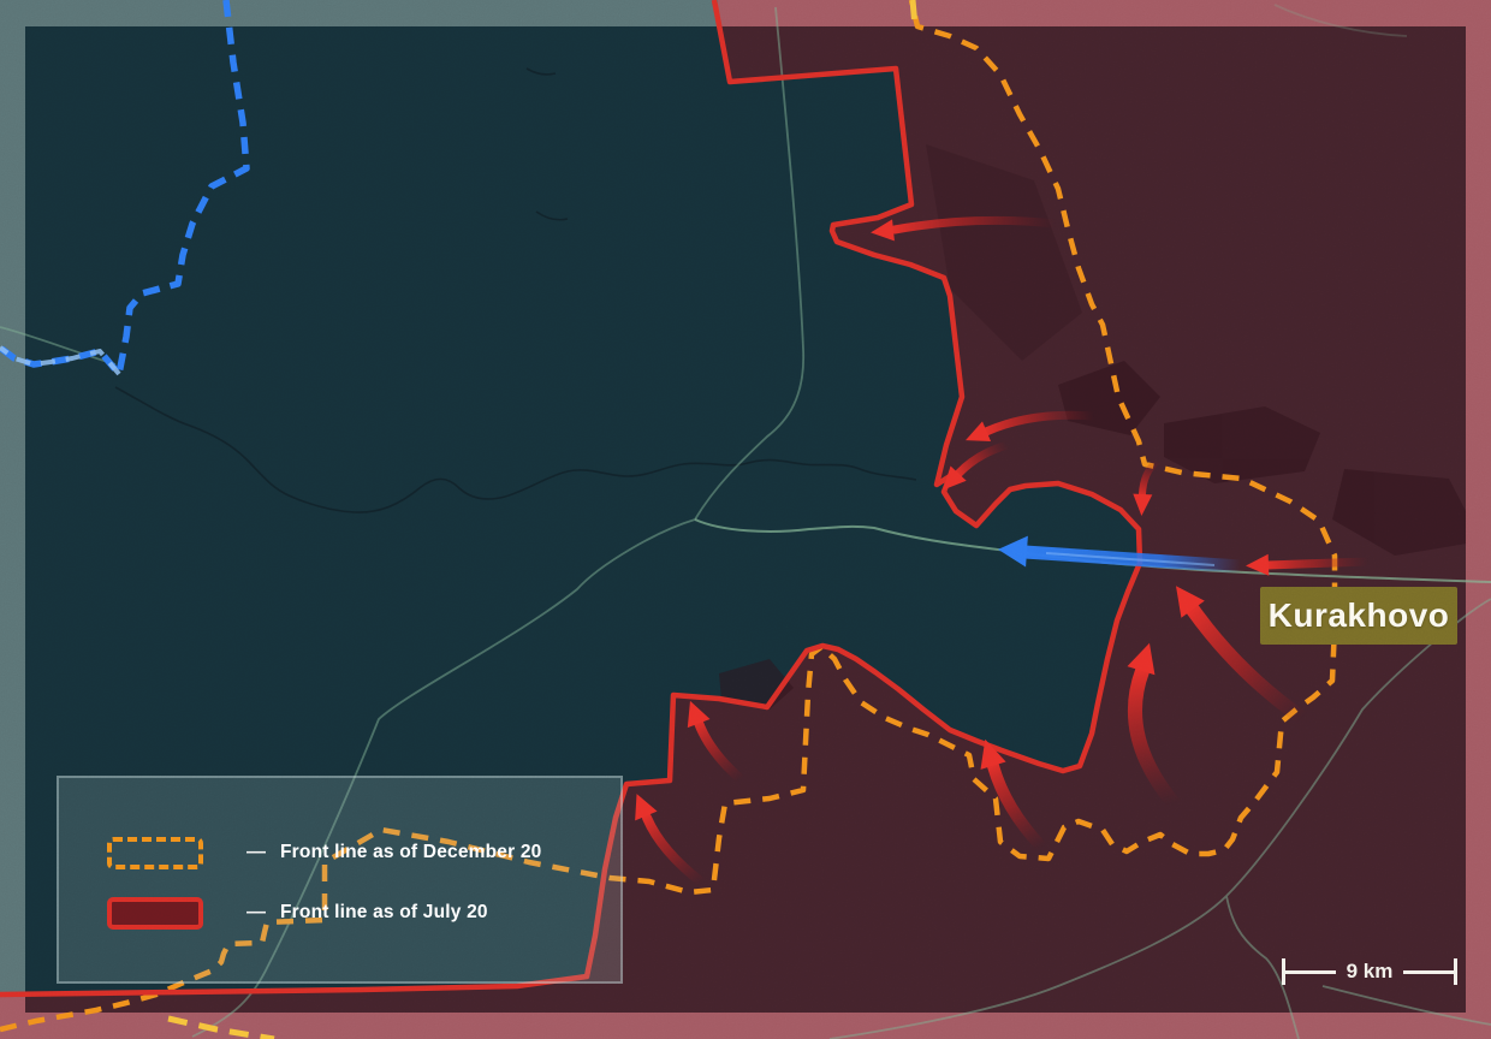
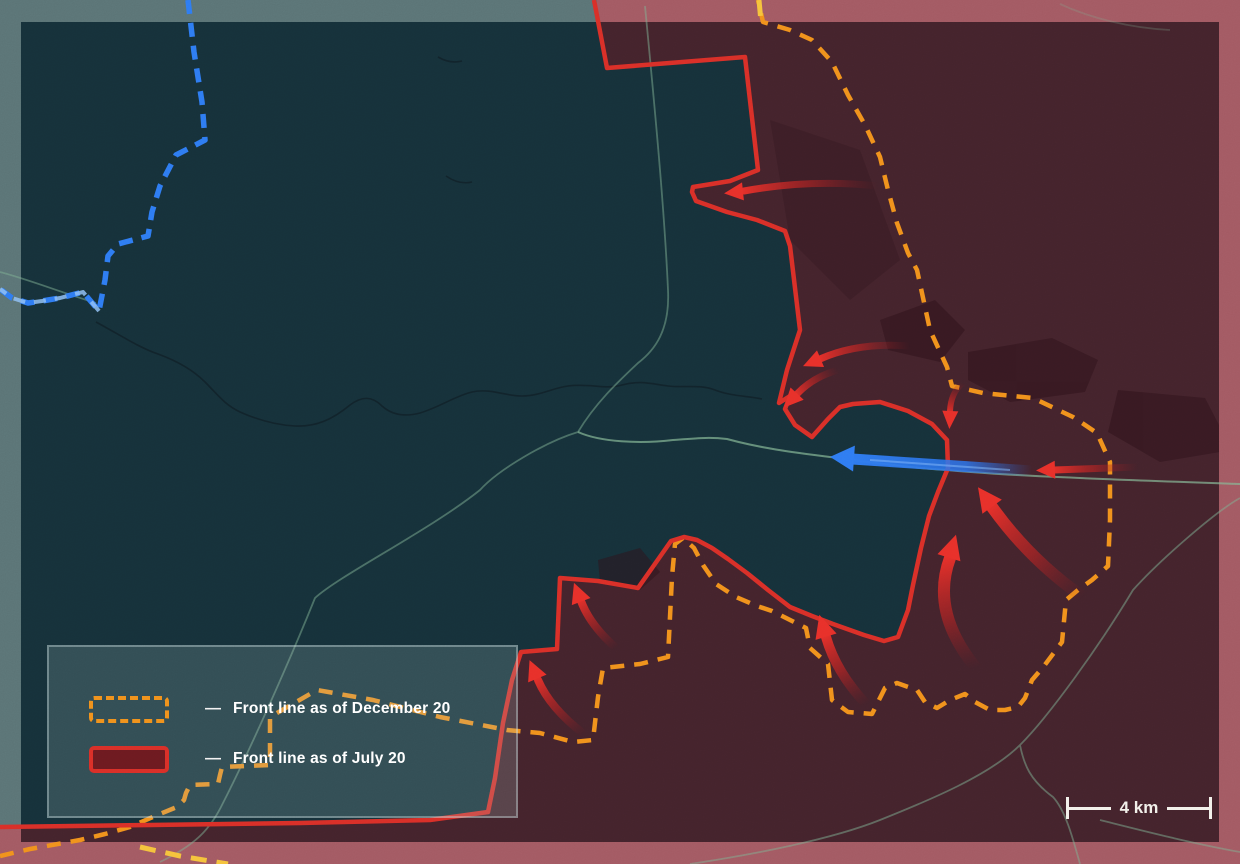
- Kurakhovo
  —
  Front line as of December 20
  —
  Front line as of July 20
- 9 km
+ 4 km
